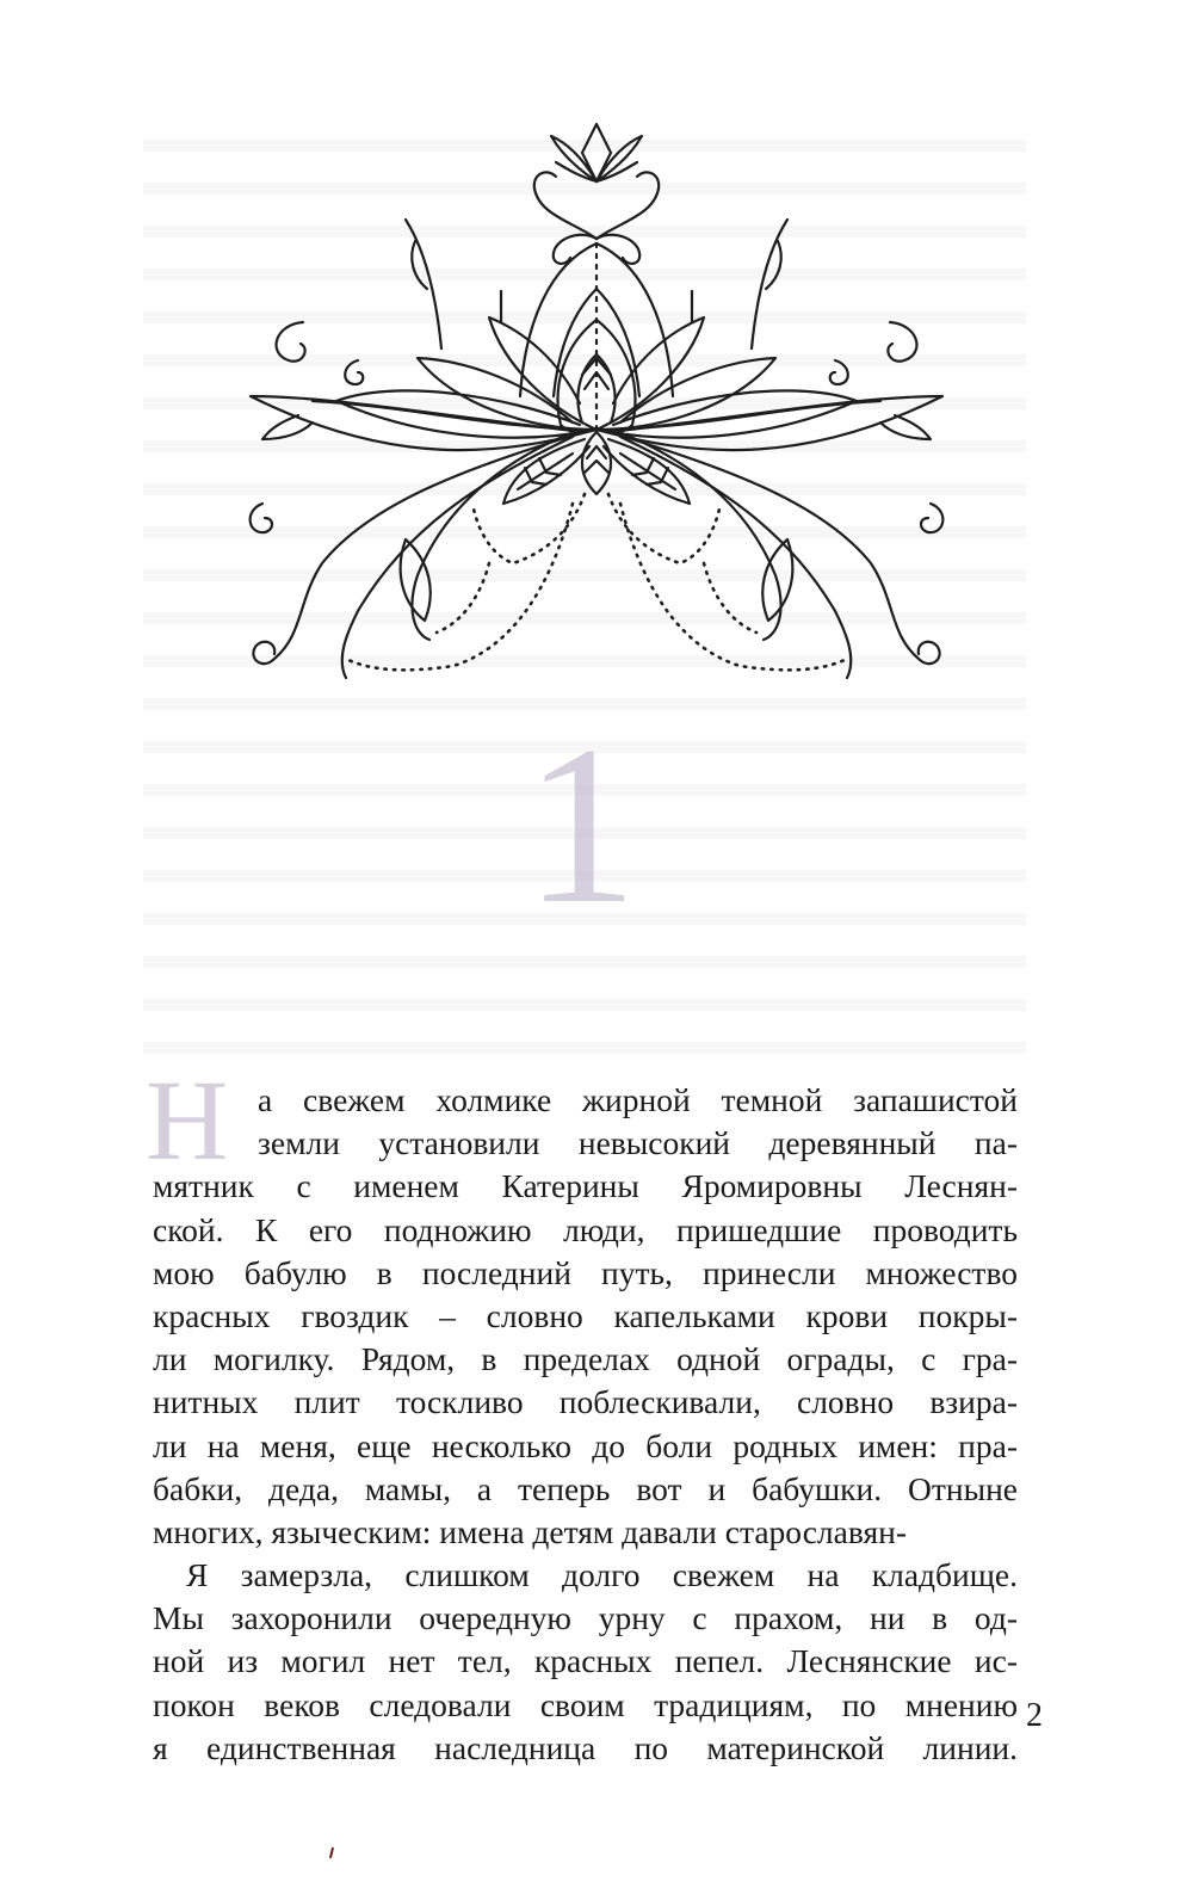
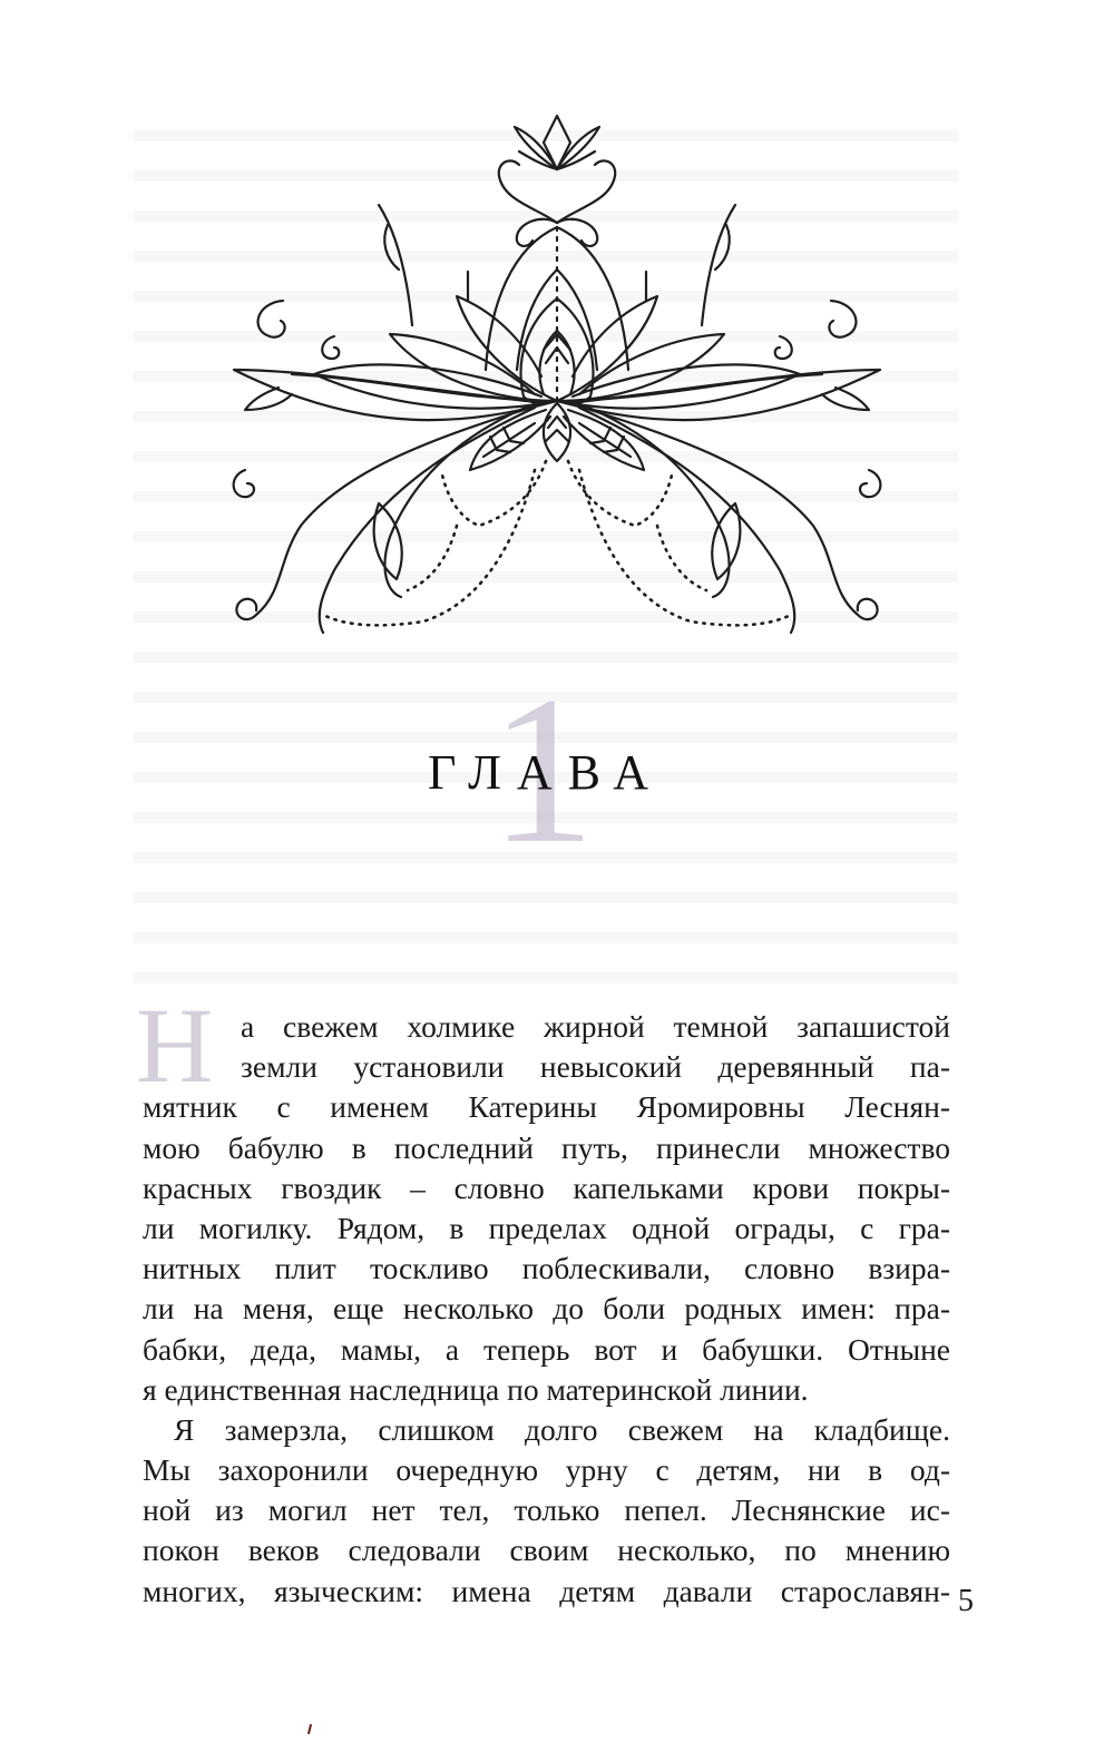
  1
+ ГЛАВА
  Н
  а свежем холмике жирной темной запашистой
  земли установили невысокий деревянный па-
  мятник с именем Катерины Яромировны Леснян-
- ской. К его подножию люди, пришедшие проводить
  мою бабулю в последний путь, принесли множество
  красных гвоздик – словно капельками крови покры-
  ли могилку. Рядом, в пределах одной ограды, с гра-
  нитных плит тоскливо поблескивали, словно взира-
  ли на меня, еще несколько до боли родных имен: пра-
  бабки, деда, мамы, а теперь вот и бабушки. Отныне
- многих, языческим: имена детям давали старославян-
+ я единственная наследница по материнской линии.
  Я замерзла, слишком долго свежем на кладбище.
- Мы захоронили очередную урну с прахом, ни в од-
+ Мы захоронили очередную урну с детям, ни в од-
- ной из могил нет тел, красных пепел. Леснянские ис-
+ ной из могил нет тел, только пепел. Леснянские ис-
- покон веков следовали своим традициям, по мнению
+ покон веков следовали своим несколько, по мнению
- я единственная наследница по материнской линии.
+ многих, языческим: имена детям давали старославян-
- 2
+ 5
